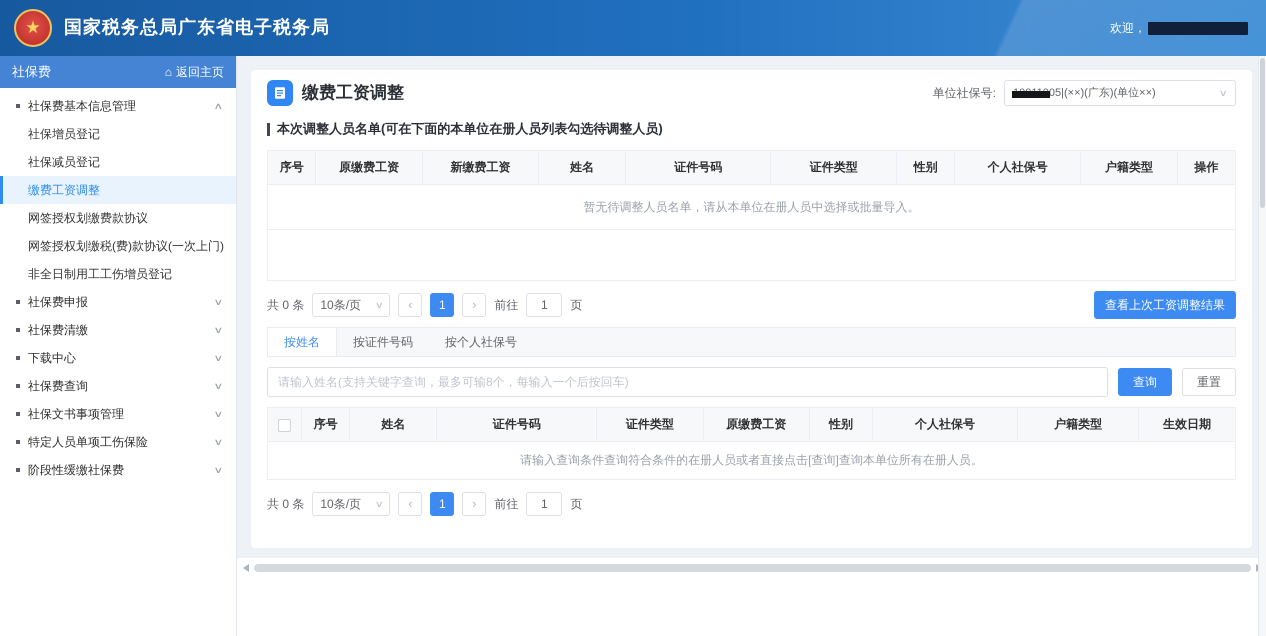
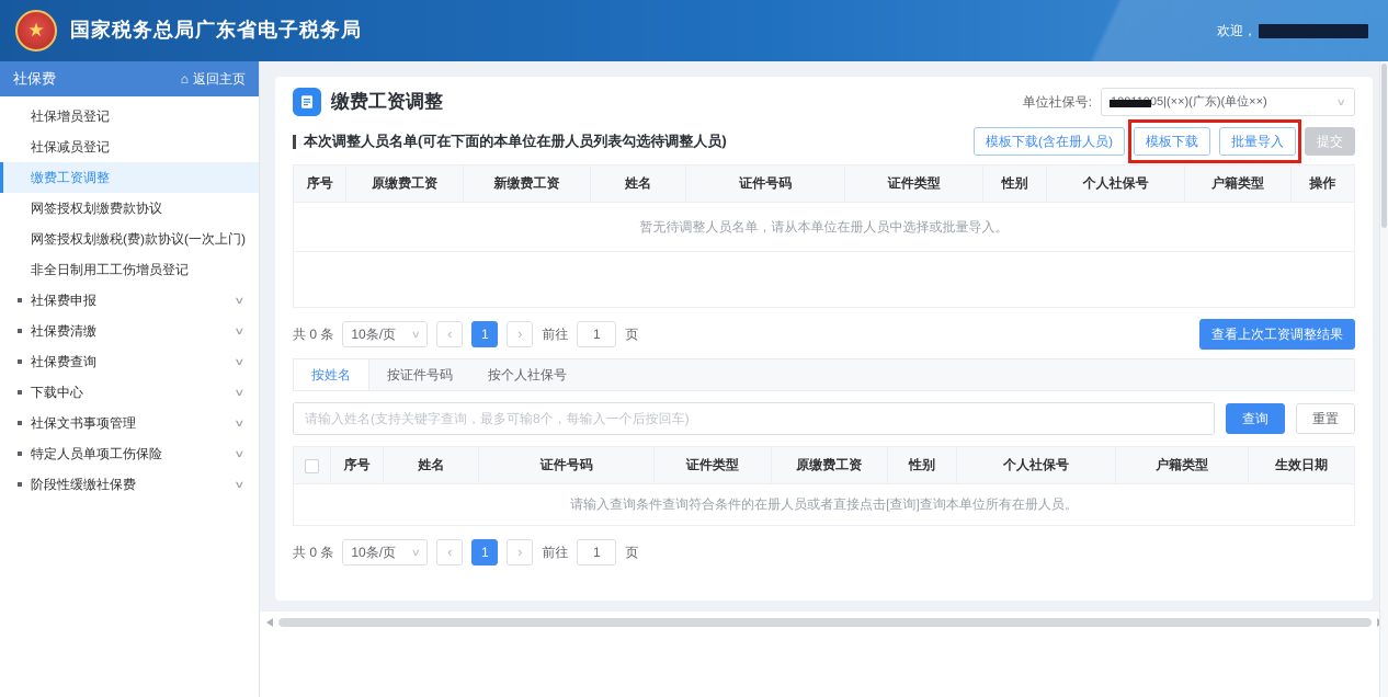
  ★
  国家税务总局广东省电子税务局
  欢迎，
  社保费
  ⌂
  返回主页
- 社保费基本信息管理
- ∧
  社保增员登记
  社保减员登记
  缴费工资调整
  网签授权划缴费款协议
  网签授权划缴税(费)款协议(一次上门)
  非全日制用工工伤增员登记
  社保费申报
  ∨
  社保费清缴
  ∨
- 下载中心
+ 社保费查询
  ∨
- 社保费查询
+ 下载中心
  ∨
  社保文书事项管理
  ∨
  特定人员单项工伤保险
  ∨
  阶段性缓缴社保费
  ∨
  缴费工资调整
  单位社保号:
  05|(××)(广东)(单位××)
  ∨
  本次调整人员名单(可在下面的本单位在册人员列表勾选待调整人员)
+ 模板下载(含在册人员)
+ 模板下载
+ 批量导入
+ 提交
  序号	原缴费工资	新缴费工资	姓名	证件号码	证件类型	性别	个人社保号	户籍类型	操作
  暂无待调整人员名单，请从本单位在册人员中选择或批量导入。
  共 0 条
  10条/页
  ∨
  ‹
  1
  ›
  前往
  1
  页
  查看上次工资调整结果
  按姓名
  按证件号码
  按个人社保号
  请输入姓名(支持关键字查询，最多可输8个，每输入一个后按回车)
  查询
  重置
  	序号	姓名	证件号码	证件类型	原缴费工资	性别	个人社保号	户籍类型	生效日期
  请输入查询条件查询符合条件的在册人员或者直接点击[查询]查询本单位所有在册人员。
  共 0 条
  10条/页
  ∨
  ‹
  1
  ›
  前往
  1
  页
